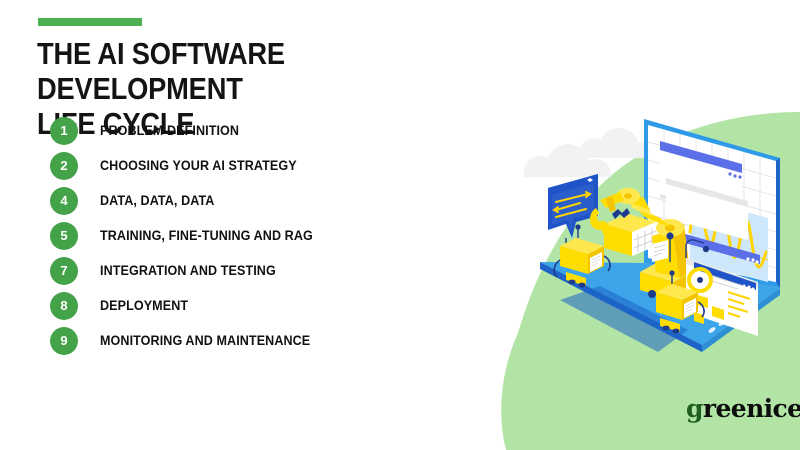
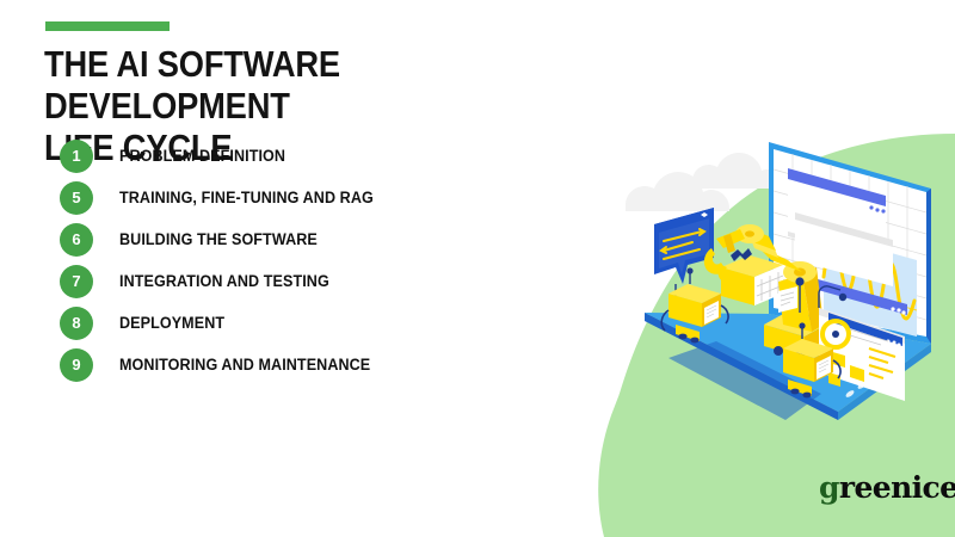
  THE AI SOFTWARE DEVELOPMENT
  LE CYCLE
  1
  PROBLEM DEFINITION
- 2
- CHOOSING YOUR AI STRATEGY
- 4
- DATA, DATA, DATA
  5
  TRAINING, FINE-TUNING AND RAG
+ 6
+ BUILDING THE SOFTWARE
  7
  INTEGRATION AND TESTING
  8
  DEPLOYMENT
  9
  MONITORING AND MAINTENANCE
  greenice
